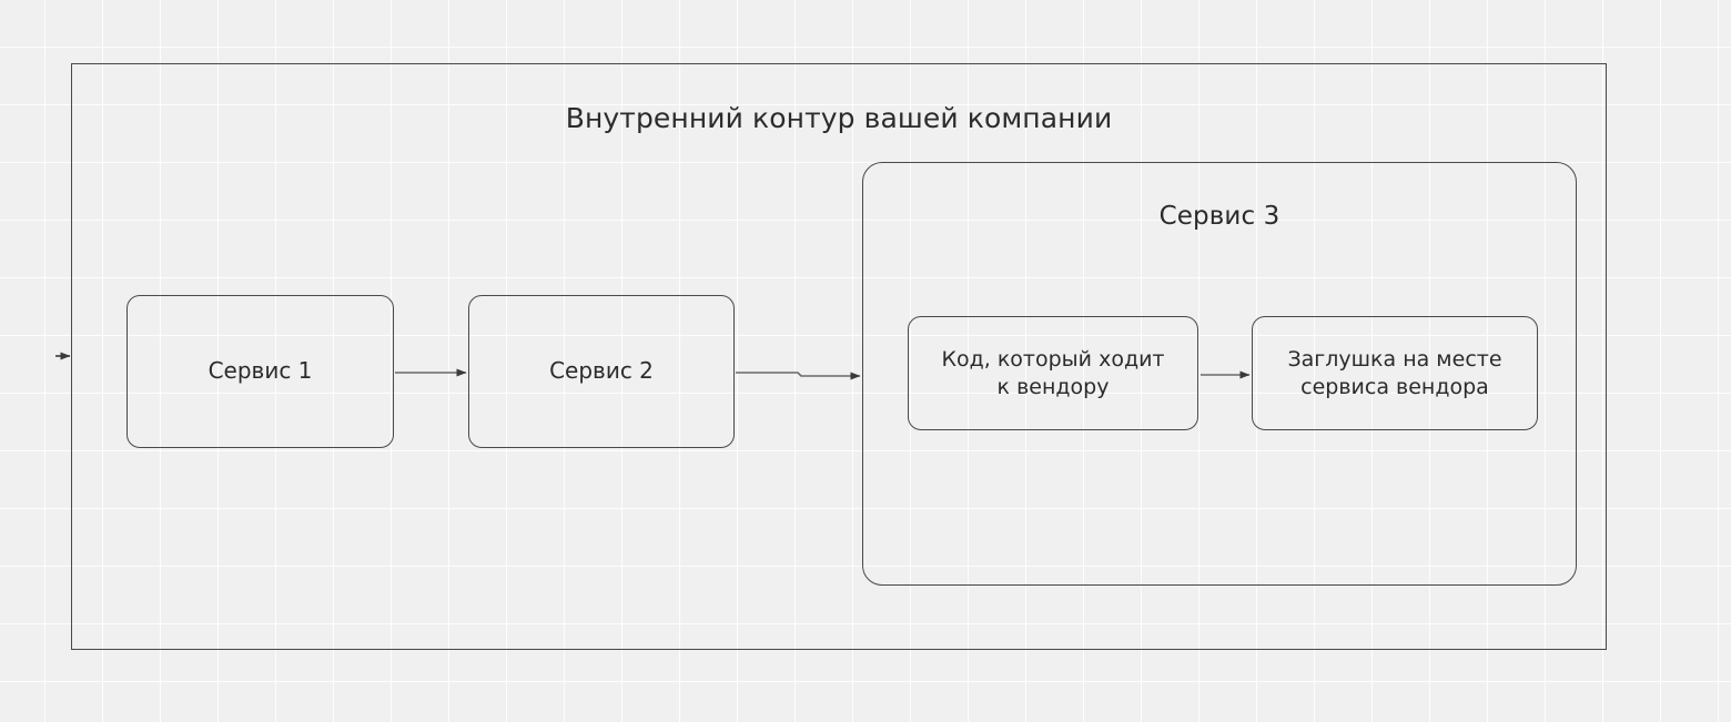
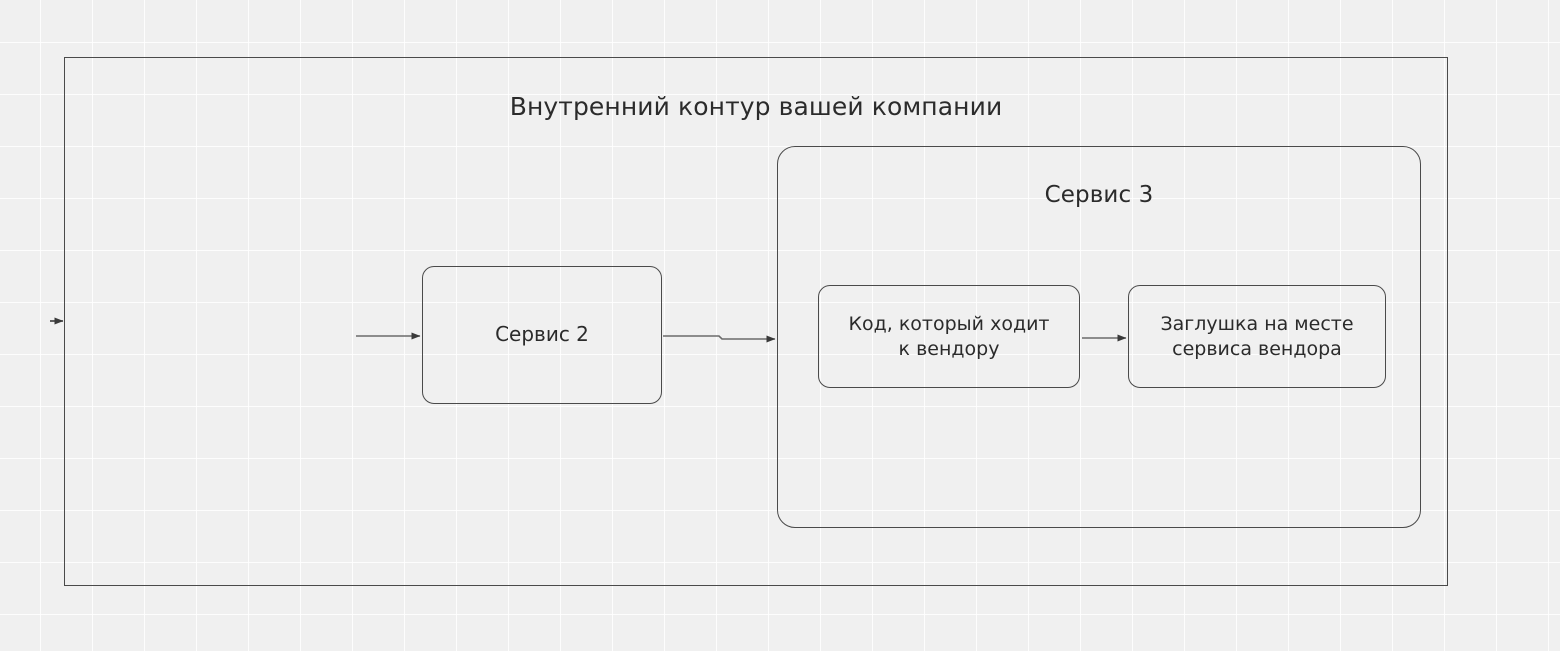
  Внутренний контур вашей компании
  Сервис 3
- Сервис 1
  Сервис 2
  Код, который ходит
  к вендору
  Заглушка на месте
  сервиса вендора
